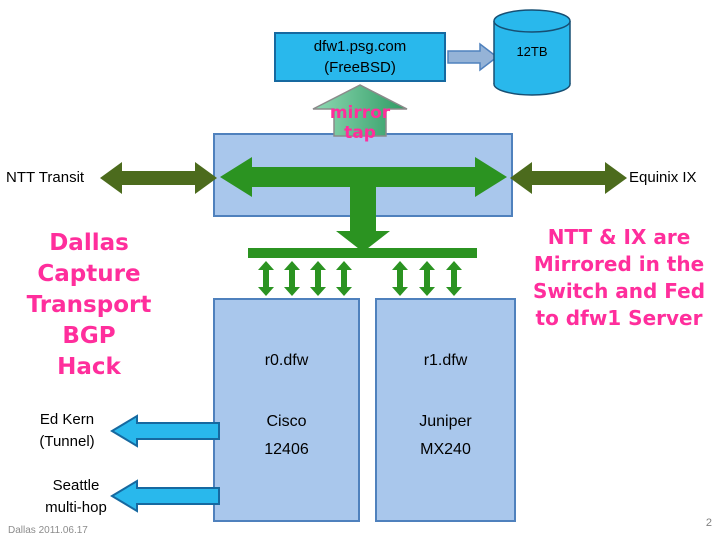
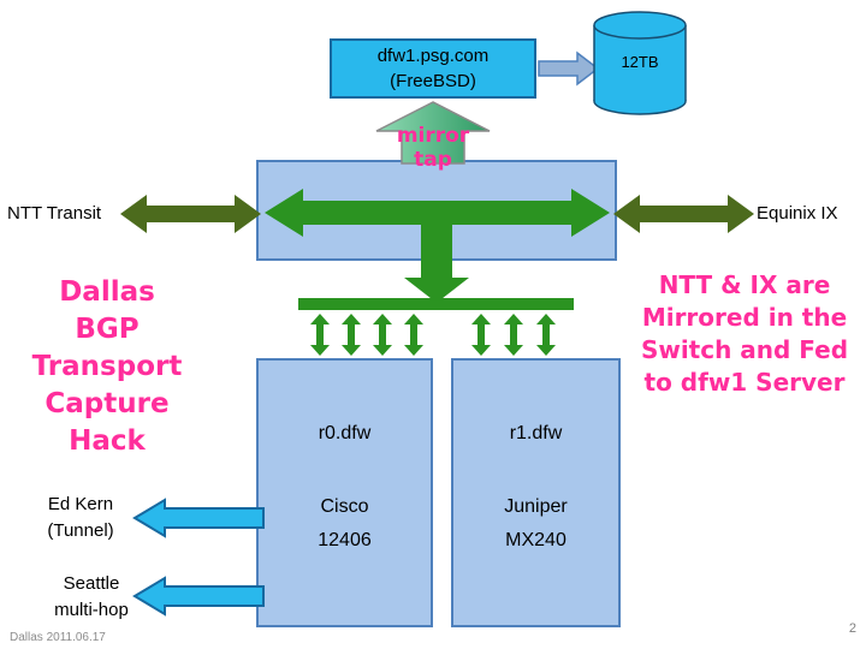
  dfw1.psg.com
  (FreeBSD)
  r0.dfw
  Cisco
  12406
  r1.dfw
  Juniper
  MX240
  12TB
  mirror
  tap
  NTT Transit
  Equinix IX
  Dallas
- Capture
+ BGP
  Transport
- BGP
+ Capture
  Hack
  NTT & IX are
  Mirrored in the
  Switch and Fed
  to dfw1 Server
  Ed Kern
  (Tunnel)
  Seattle
  multi-hop
  Dallas 2011.06.17
  2
